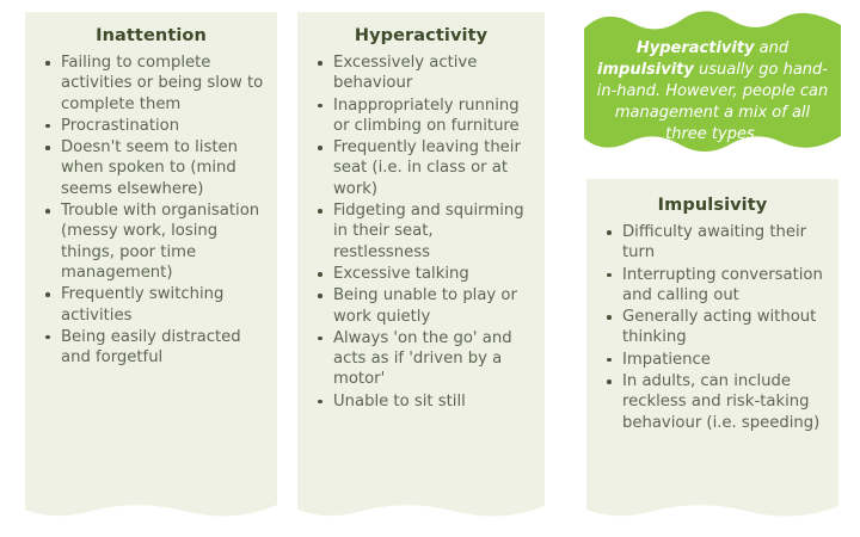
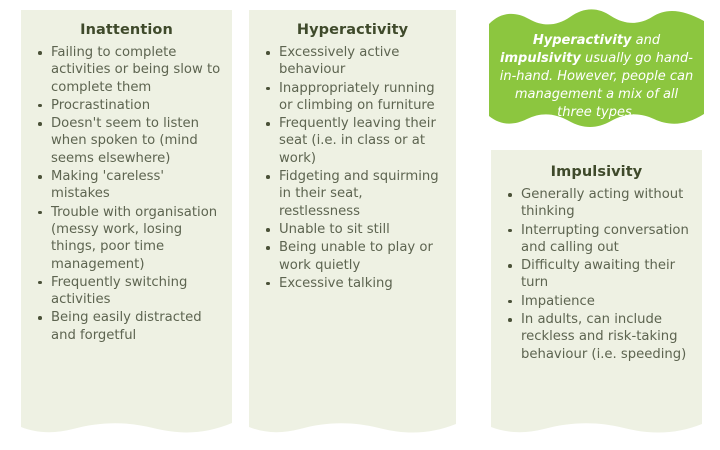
  Inattention
  Failing to complete activities or being slow to complete them
  Procrastination
  Doesn't seem to listen when spoken to (mind seems elsewhere)
+ Making 'careless' mistakes
  Trouble with organisation (messy work, losing things, poor time management)
  Frequently switching activities
  Being easily distracted and forgetful
  Hyperactivity
  Excessively active behaviour
  Inappropriately running or climbing on furniture
  Frequently leaving their seat (i.e. in class or at work)
  Fidgeting and squirming in their seat, restlessness
- Excessive talking
+ Unable to sit still
  Being unable to play or work quietly
- Always 'on the go' and acts as if 'driven by a motor'
- Unable to sit still
+ Excessive talking
  Hyperactivity and impulsivity usually go hand-in-hand. However, people can management a mix of all three types.
  Impulsivity
- Difficulty awaiting their turn
+ Generally acting without thinking
  Interrupting conversation and calling out
- Generally acting without thinking
+ Difficulty awaiting their turn
  Impatience
  In adults, can include reckless and risk-taking behaviour (i.e. speeding)
